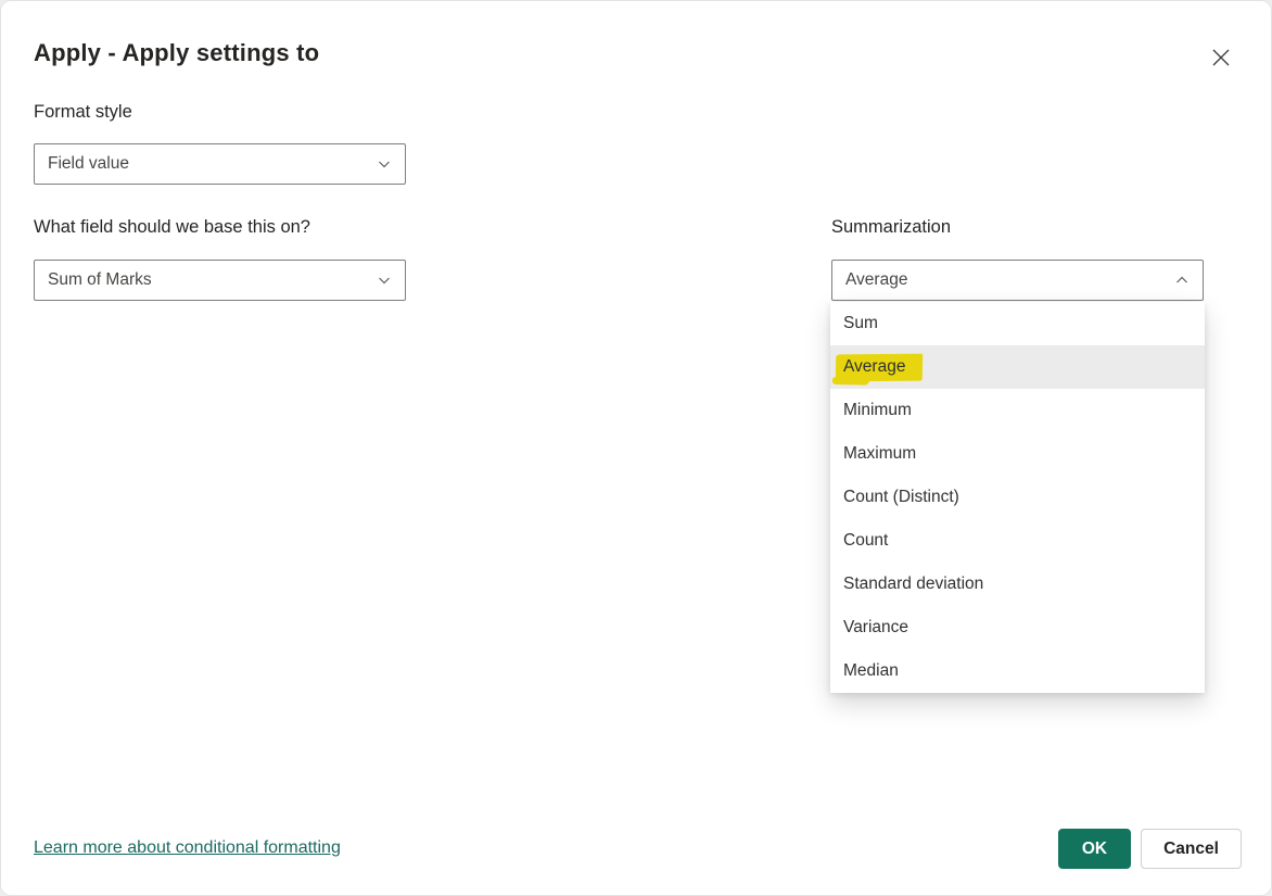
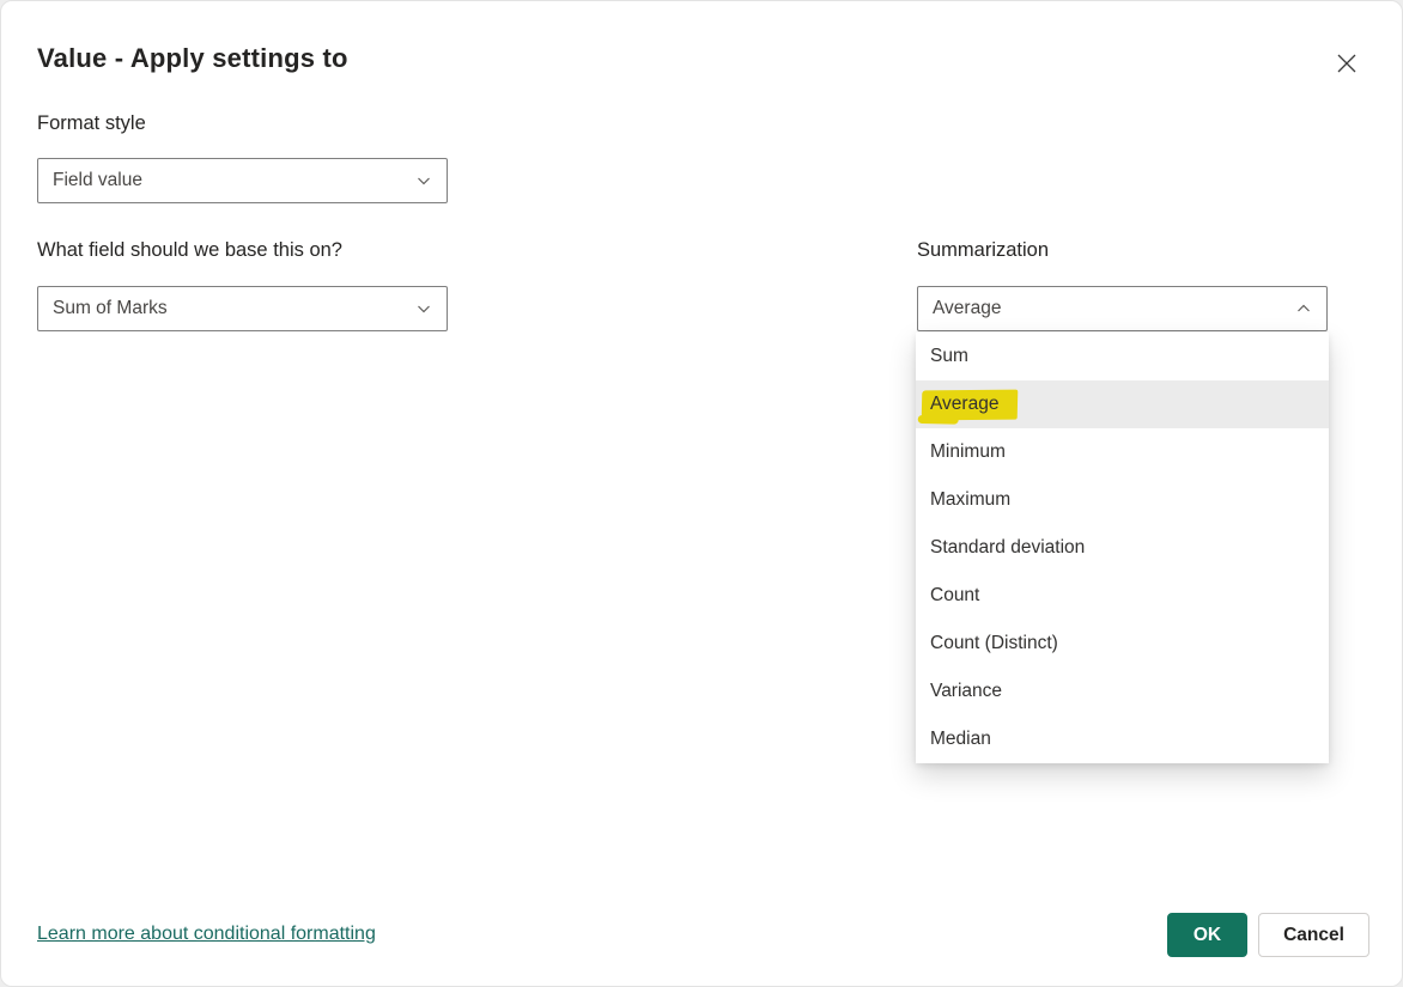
- Apply - Apply settings to
+ Value - Apply settings to
  Format style
  Field value
  What field should we base this on?
  Sum of Marks
  Summarization
  Average
  Sum
  Average
  Minimum
  Maximum
- Count (Distinct)
+ Standard deviation
  Count
- Standard deviation
+ Count (Distinct)
  Variance
  Median
  Learn more about conditional formatting
  OK
  Cancel
